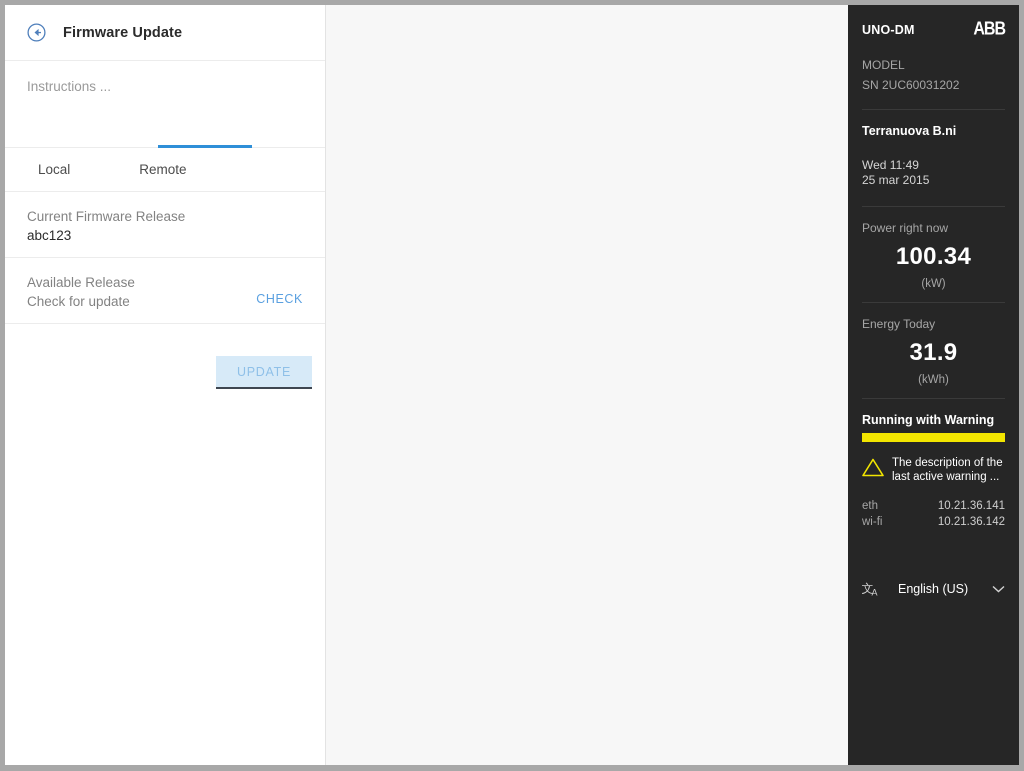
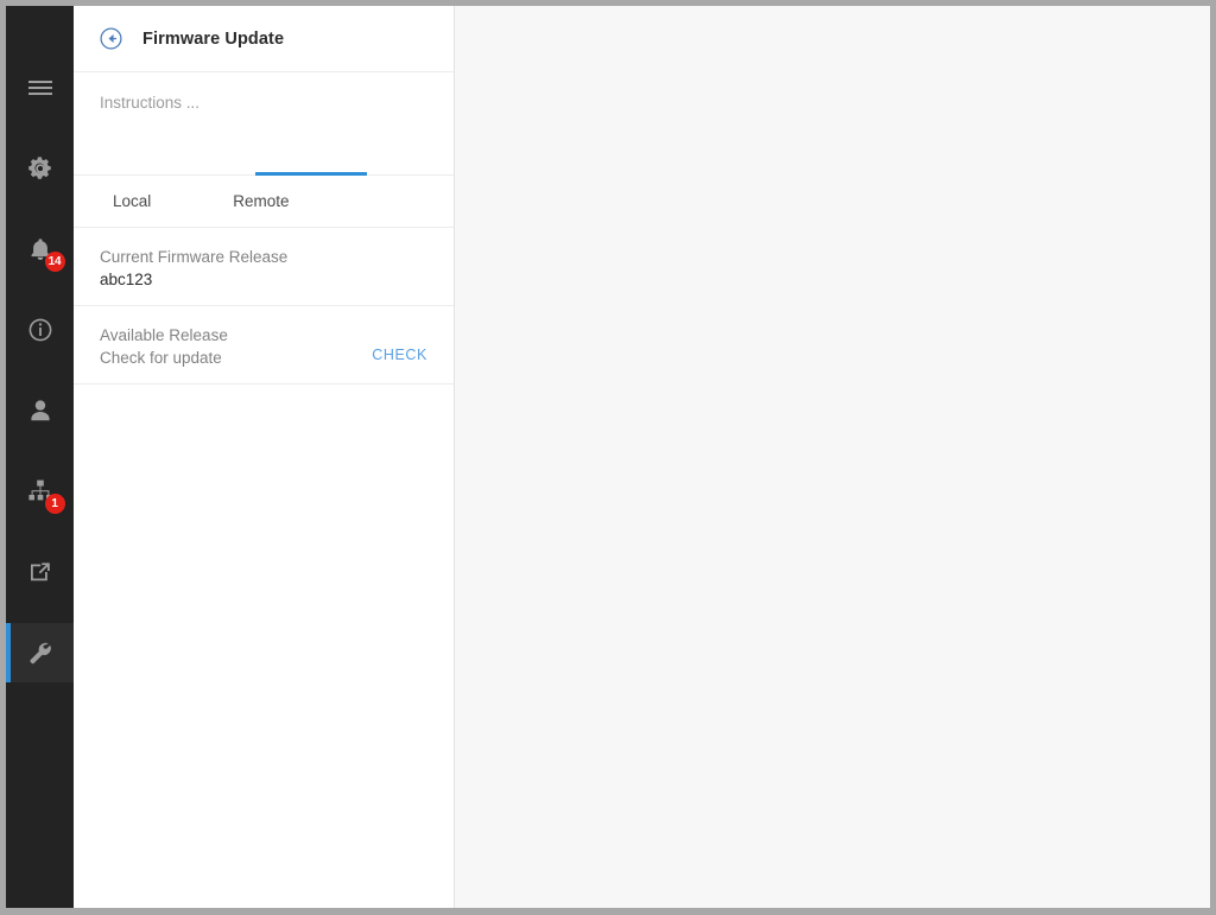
+ 14
+ 1
  Firmware Update
  Instructions ...
  Local
  Remote
  Current Firmware Release
  abc123
  Available Release
  Check for update
  CHECK
- UPDATE
- UNO-DM
- ABB
- MODEL
- SN 2UC60031202
- Terranuova B.ni
- Wed 11:49
- 25 mar 2015
- Power right now
- 100.34
- (kW)
- Energy Today
- 31.9
- (kWh)
- Running with Warning
- The description of the last active warning ...
- eth
- 10.21.36.141
- wi-fi
- 10.21.36.142
- 文
- A
- English (US)
